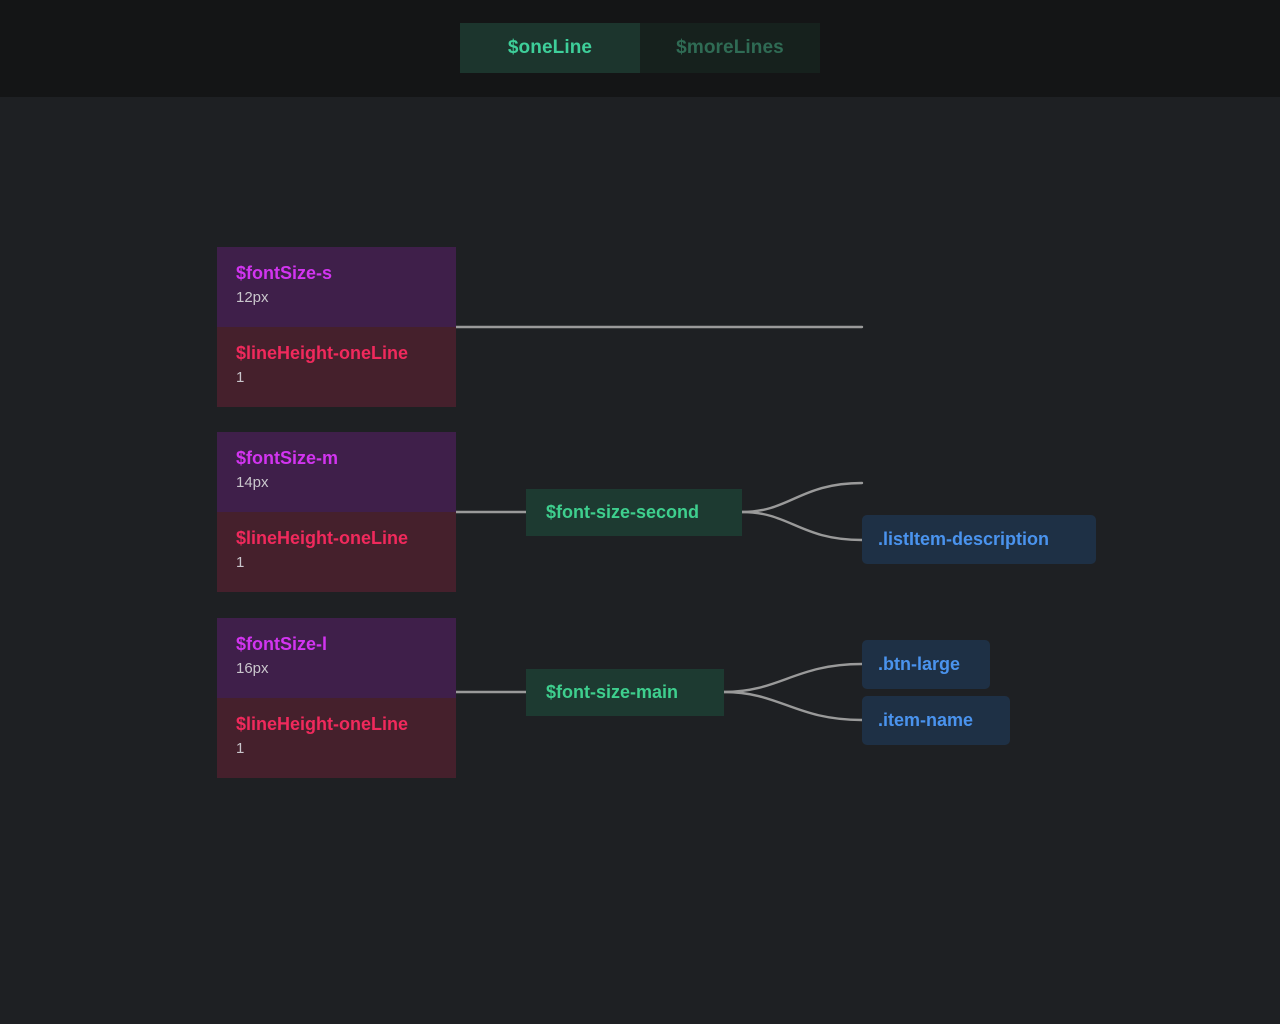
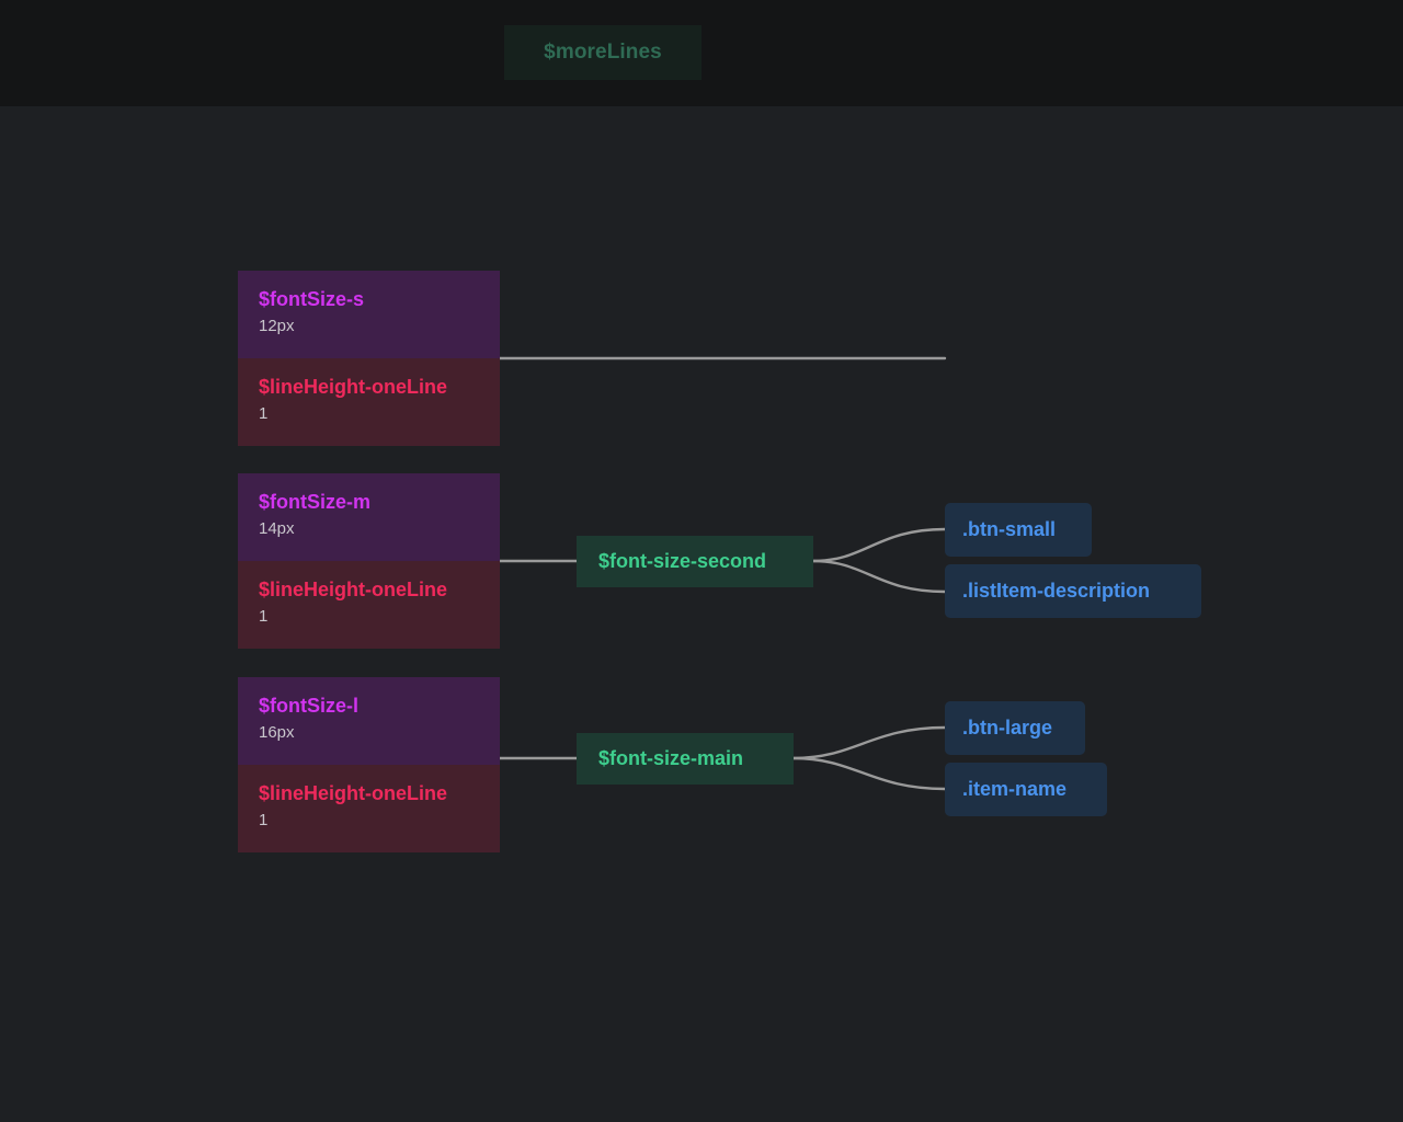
- $oneLine
  $moreLines
  $fontSize-s
  12px
  $lineHeight-oneLine
  1
  $fontSize-m
  14px
  $lineHeight-oneLine
  1
  $fontSize-l
  16px
  $lineHeight-oneLine
  1
  $font-size-second
  $font-size-main
+ .btn-small
  .listItem-description
  .btn-large
  .item-name
